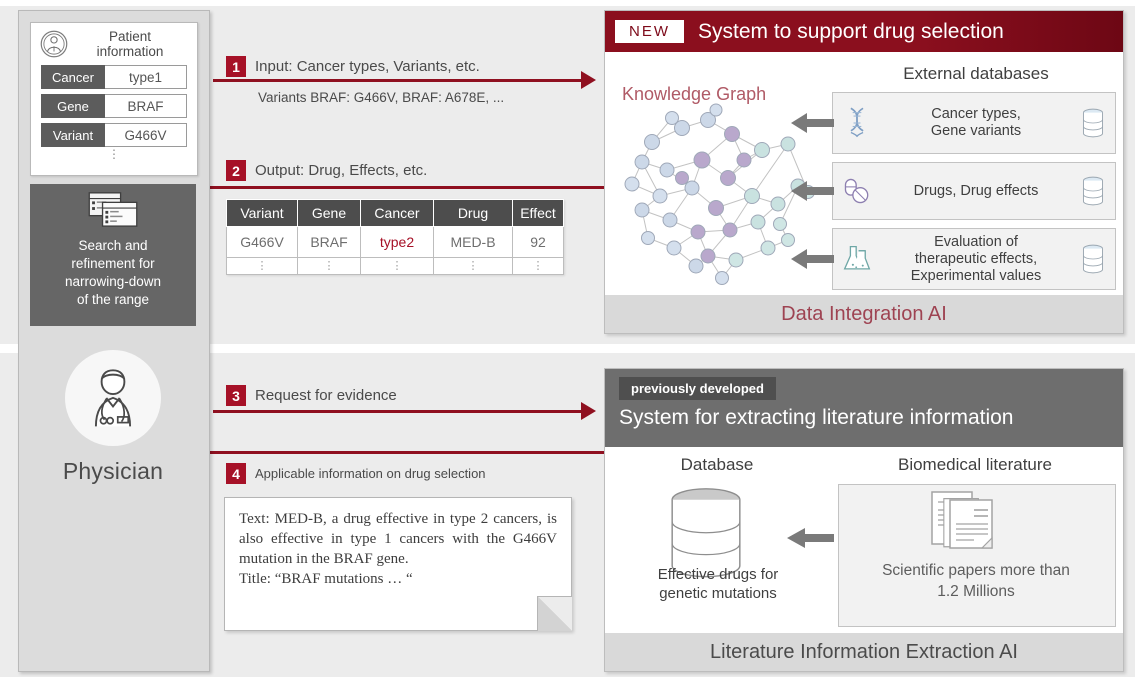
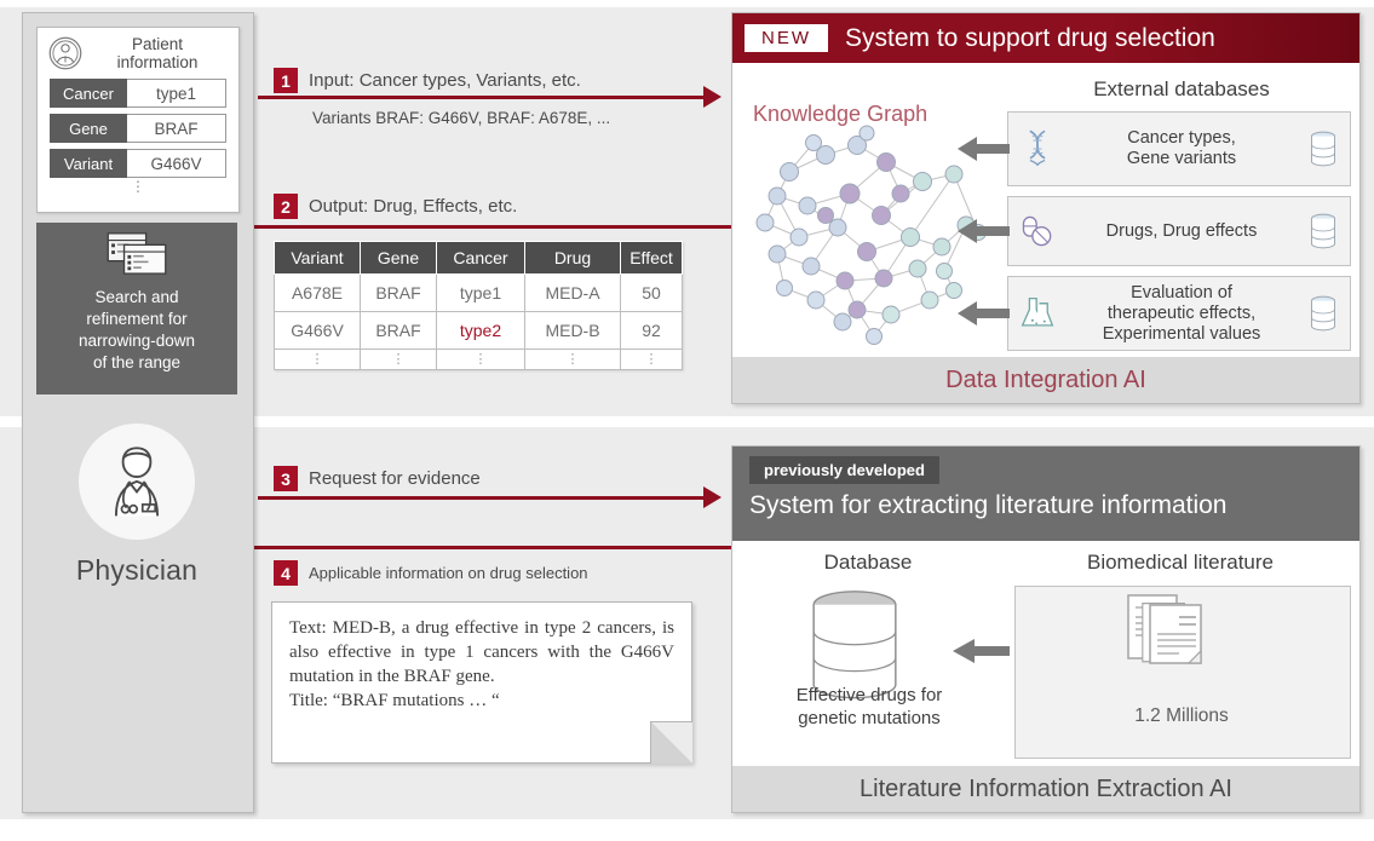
  Patient
  information
  Cancer
  type1
  Gene
  BRAF
  Variant
  G466V
  ⋮
  Search and
  refinement for
  narrowing-down
  of the range
  Physician
  1
  Input: Cancer types, Variants, etc.
  Variants BRAF: G466V, BRAF: A678E, ...
  2
  Output: Drug, Effects, etc.
  3
  Request for evidence
  4
  Applicable information on drug selection
  Variant	Gene	Cancer	Drug	Effect
+ A678E	BRAF	type1	MED-A	50
  G466V	BRAF	type2	MED-B	92
  ⋮	⋮	⋮	⋮	⋮
  Text: MED-B, a drug effective in type 2 cancers, is also effective in type 1 cancers with the G466V mutation in the BRAF gene.
  Title: “BRAF mutations … “
  NEW
  System to support drug selection
  Data Integration AI
  Knowledge Graph
  External databases
  Cancer types,
  Gene variants
  Drugs, Drug effects
  Evaluation of
  therapeutic effects,
  Experimental values
  previously developed
  System for extracting literature information
  Literature Information Extraction AI
  Database
  Biomedical literature
  Effective drugs for
  genetic mutations
- Scientific papers more than
  1.2 Millions
